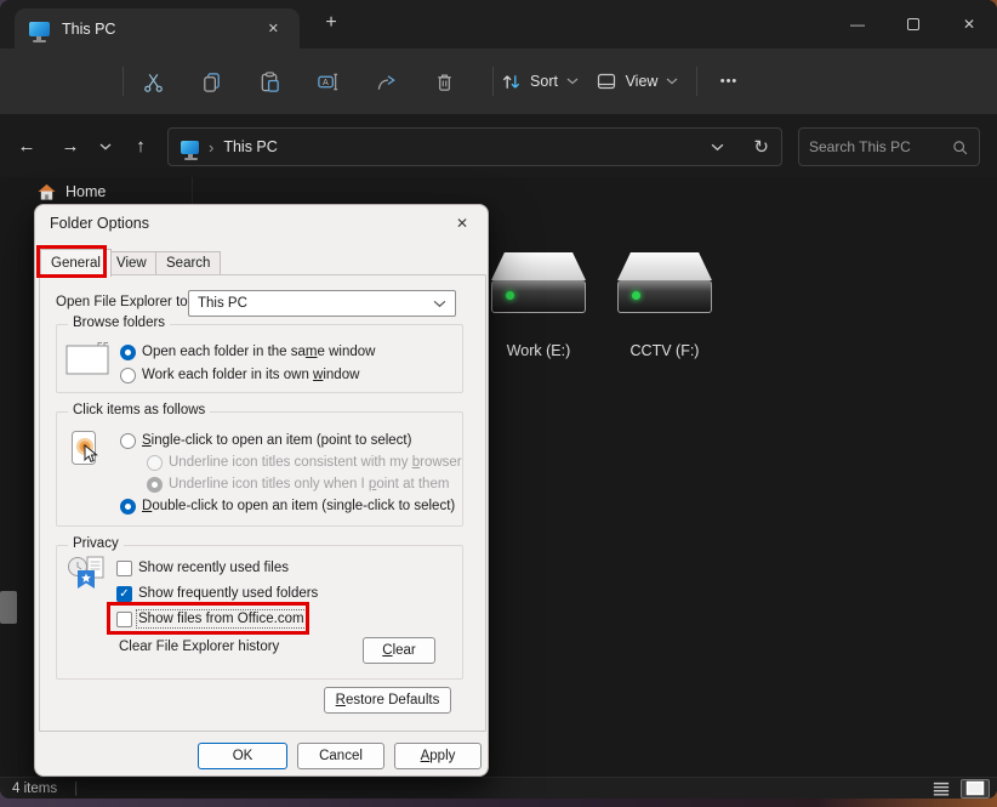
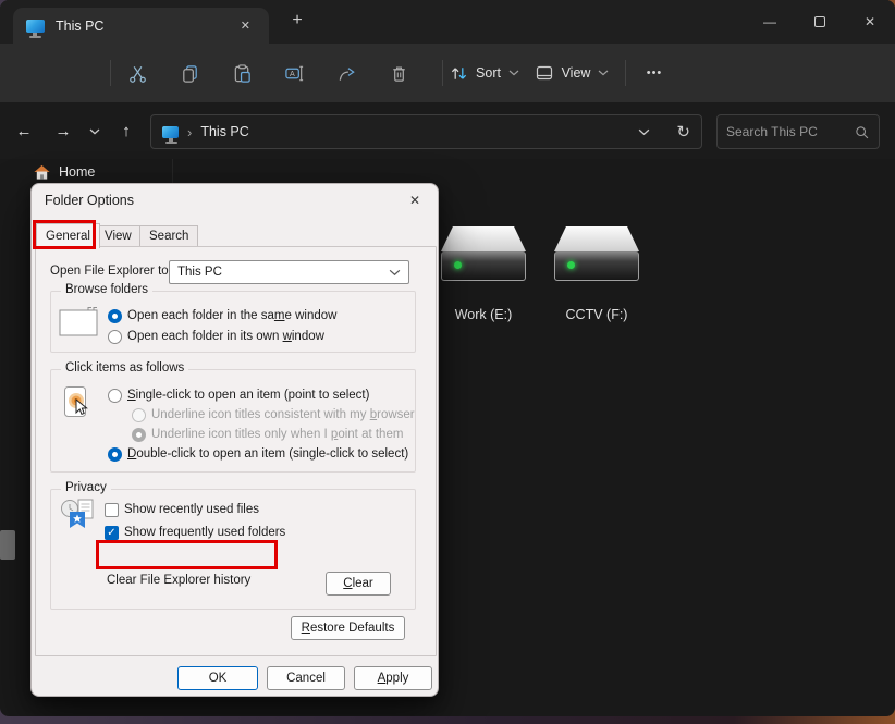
  This PC
  ✕
  +
  —
  ✕
  A
  Sort
  View
  •••
  ←
  →
  ↑
  ›
  This PC
  ↻
  Search This PC
  Home
  Work (E:)
  CCTV (F:)
- 4 items
- |
  Folder Options
  ✕
  General
  View
  Search
  Open File Explorer to
  This PC
  Browse folders
  Open each folder in the same window
- Work each folder in its own window
+ Open each folder in its own window
  Click items as follows
  Single-click to open an item (point to select)
  Underline icon titles consistent with my browser
  Underline icon titles only when I point at them
  Double-click to open an item (single-click to select)
  Privacy
  Show recently used files
  ✓
  Show frequently used folders
- Show files from Office.com
  Clear File Explorer history
  Clear
  Restore Defaults
  OK
  Cancel
  Apply
